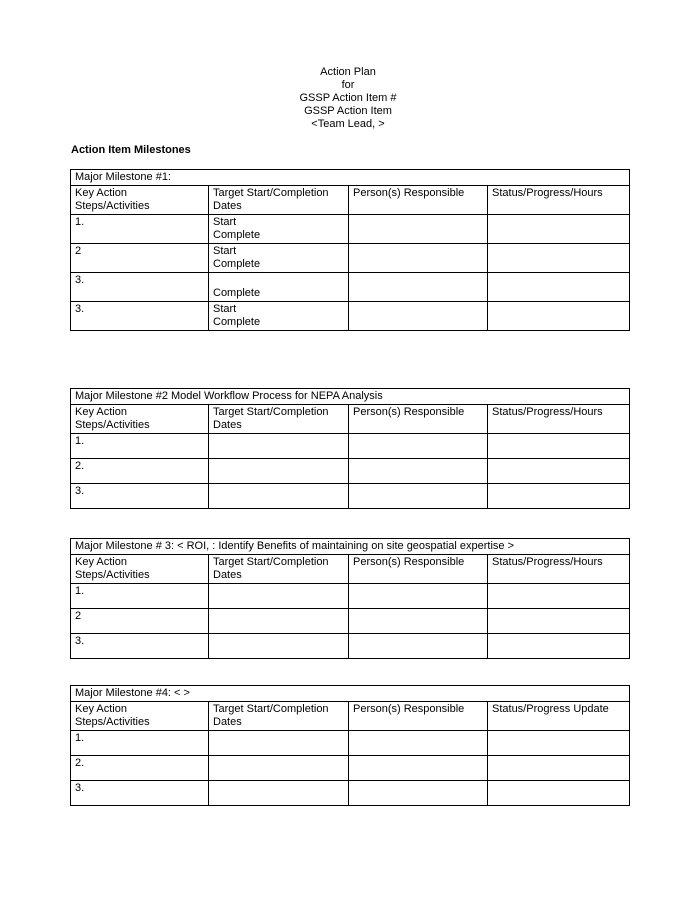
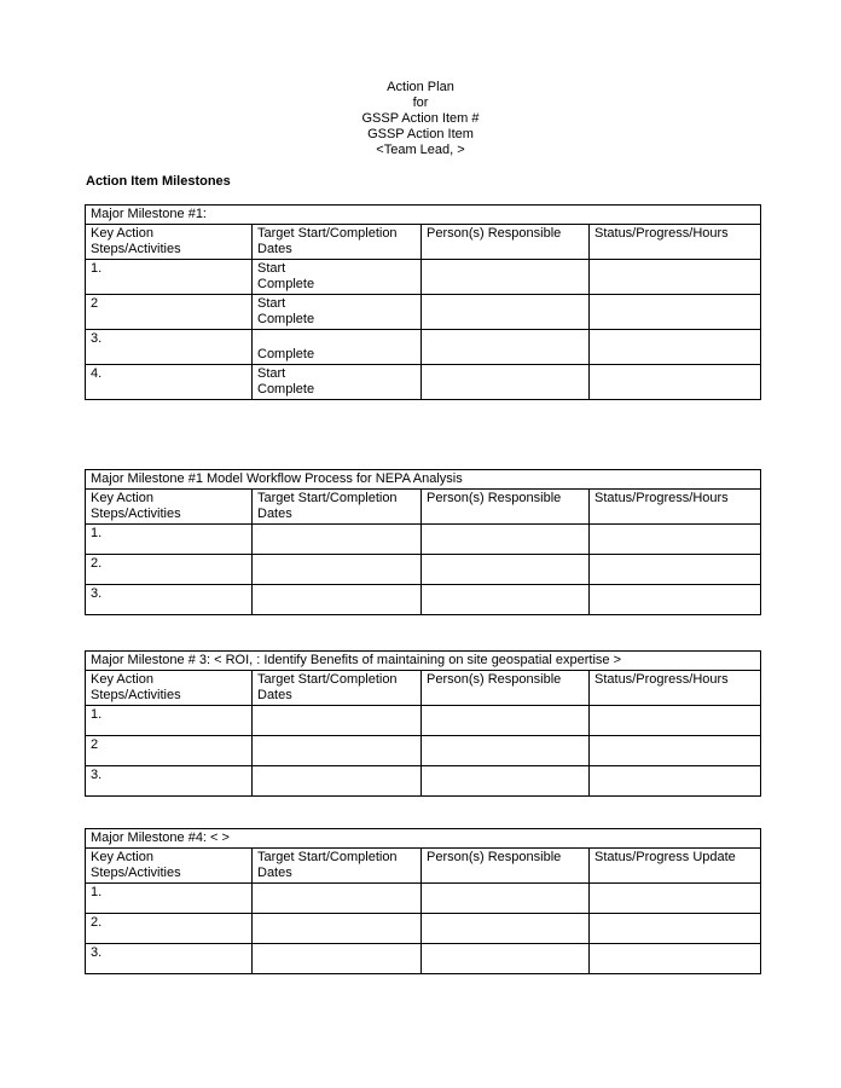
  Action Plan
  for
  GSSP Action Item #
  GSSP Action Item
  <Team Lead, >
  Action Item Milestones
  Major Milestone #1:
  Key Action Steps/Activities	Target Start/Completion Dates	Person(s) Responsible	Status/Progress/Hours
  1.	Start Complete
  2	Start Complete
  3.	Complete
- 3.	Start Complete
+ 4.	Start Complete
- Major Milestone #2 Model Workflow Process for NEPA Analysis
+ Major Milestone #1 Model Workflow Process for NEPA Analysis
  Key Action Steps/Activities	Target Start/Completion Dates	Person(s) Responsible	Status/Progress/Hours
  1.
  2.
  3.
  Major Milestone # 3: < ROI, : Identify Benefits of maintaining on site geospatial expertise >
  Key Action Steps/Activities	Target Start/Completion Dates	Person(s) Responsible	Status/Progress/Hours
  1.
  2
  3.
  Major Milestone #4: < >
  Key Action Steps/Activities	Target Start/Completion Dates	Person(s) Responsible	Status/Progress Update
  1.
  2.
  3.
